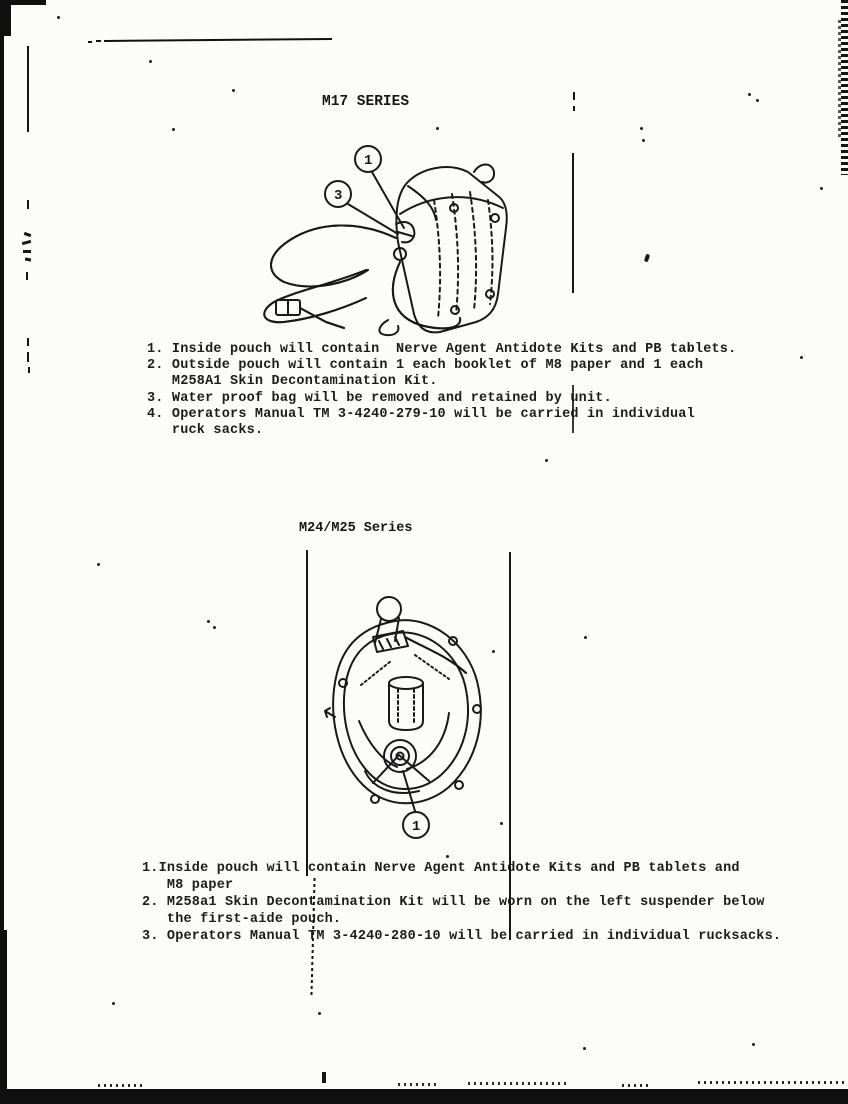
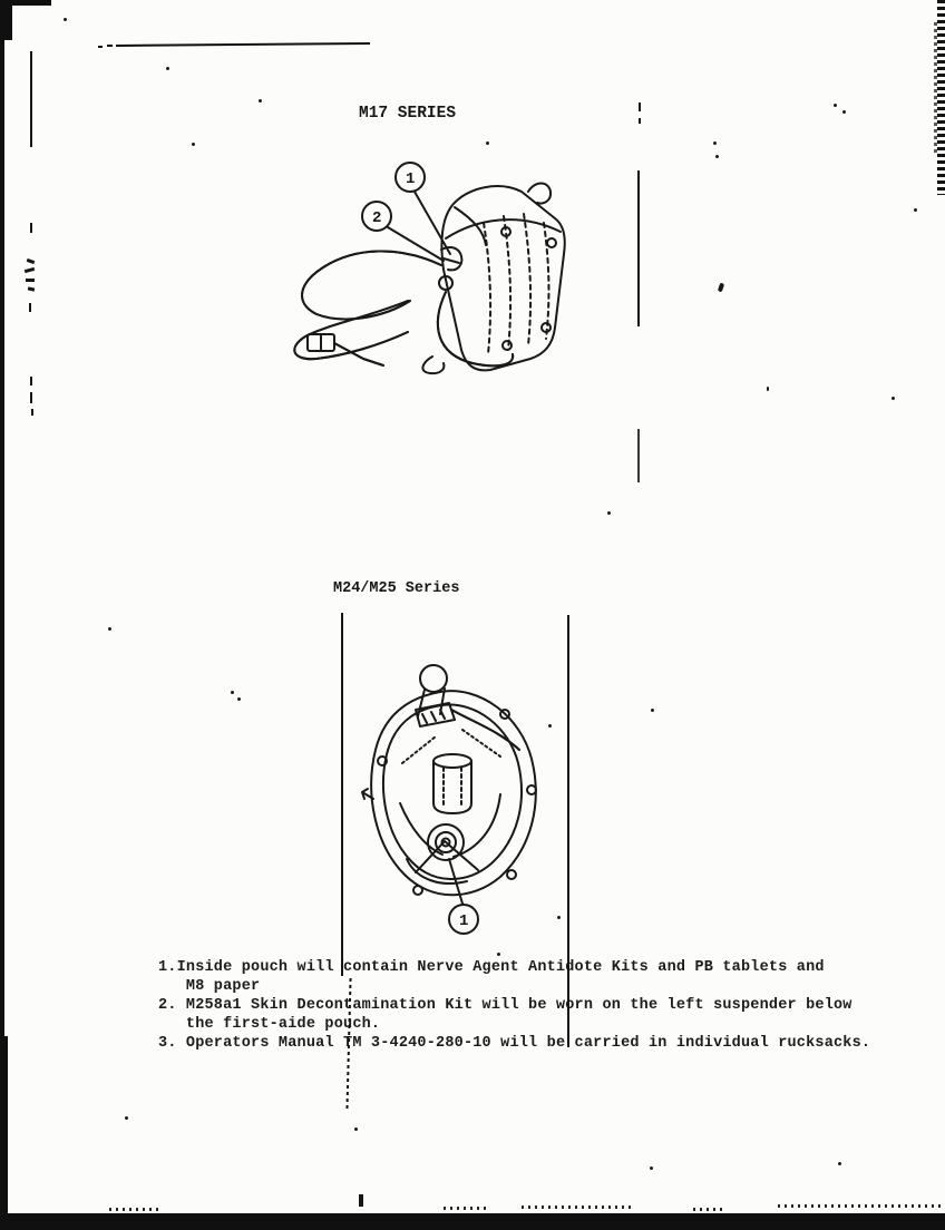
  M17 SERIES
  1
- 3
+ 2
- 1. Inside pouch will contain Nerve Agent Antidote Kits and PB tablets.
- 2. Outside pouch will contain 1 each booklet of M8 paper and 1 each
- M258A1 Skin Decontamination Kit.
- 3. Water proof bag will be removed and retained by unit.
- 4. Operators Manual TM 3-4240-279-10 will be carried in individual
- ruck sacks.
  M24/M25 Series
  1
  1.Inside pouch will contain Nerve Agent Antidote Kits and PB tablets and
  M8 paper
  2. M258a1 Skin Deconamination Kit will be worn on the left suspender below
  the first-aide poch.
  3. Operators ManualM 3-4240-280-10 will be carried in individual rucksacks.
